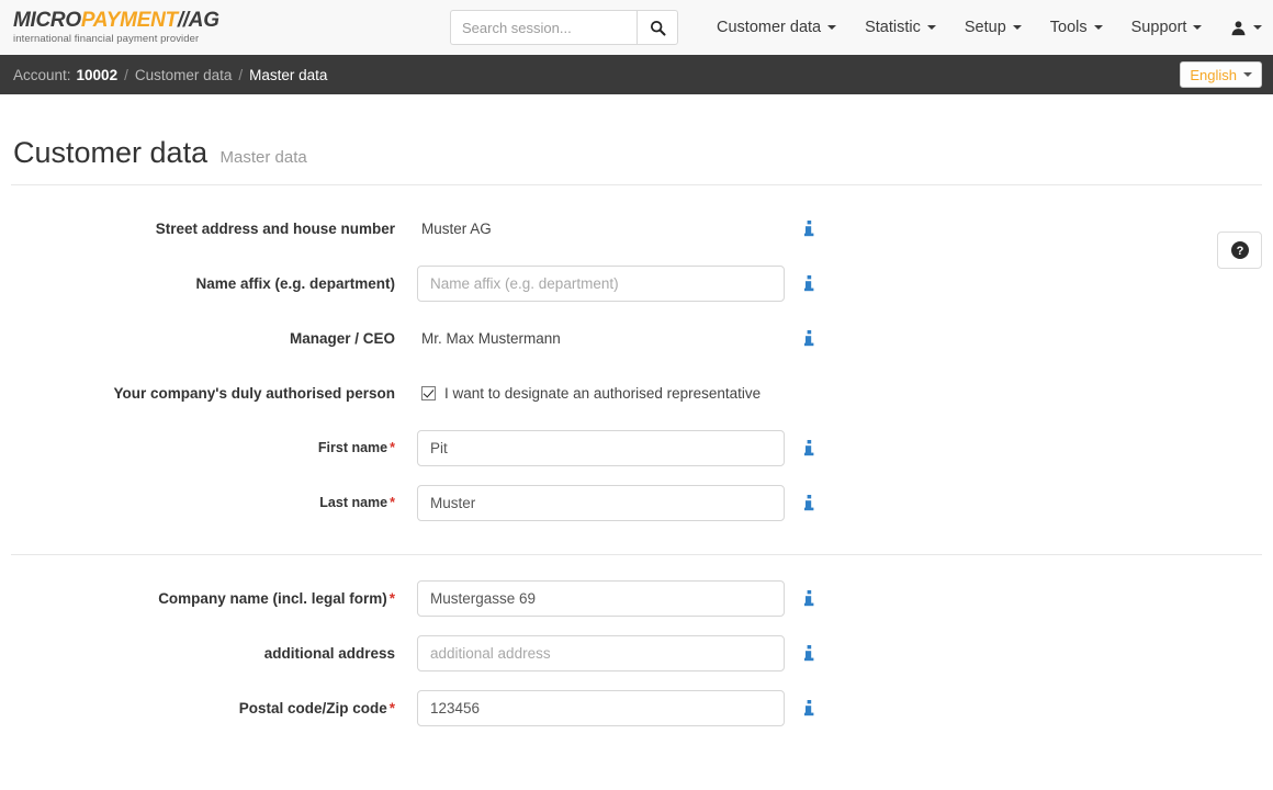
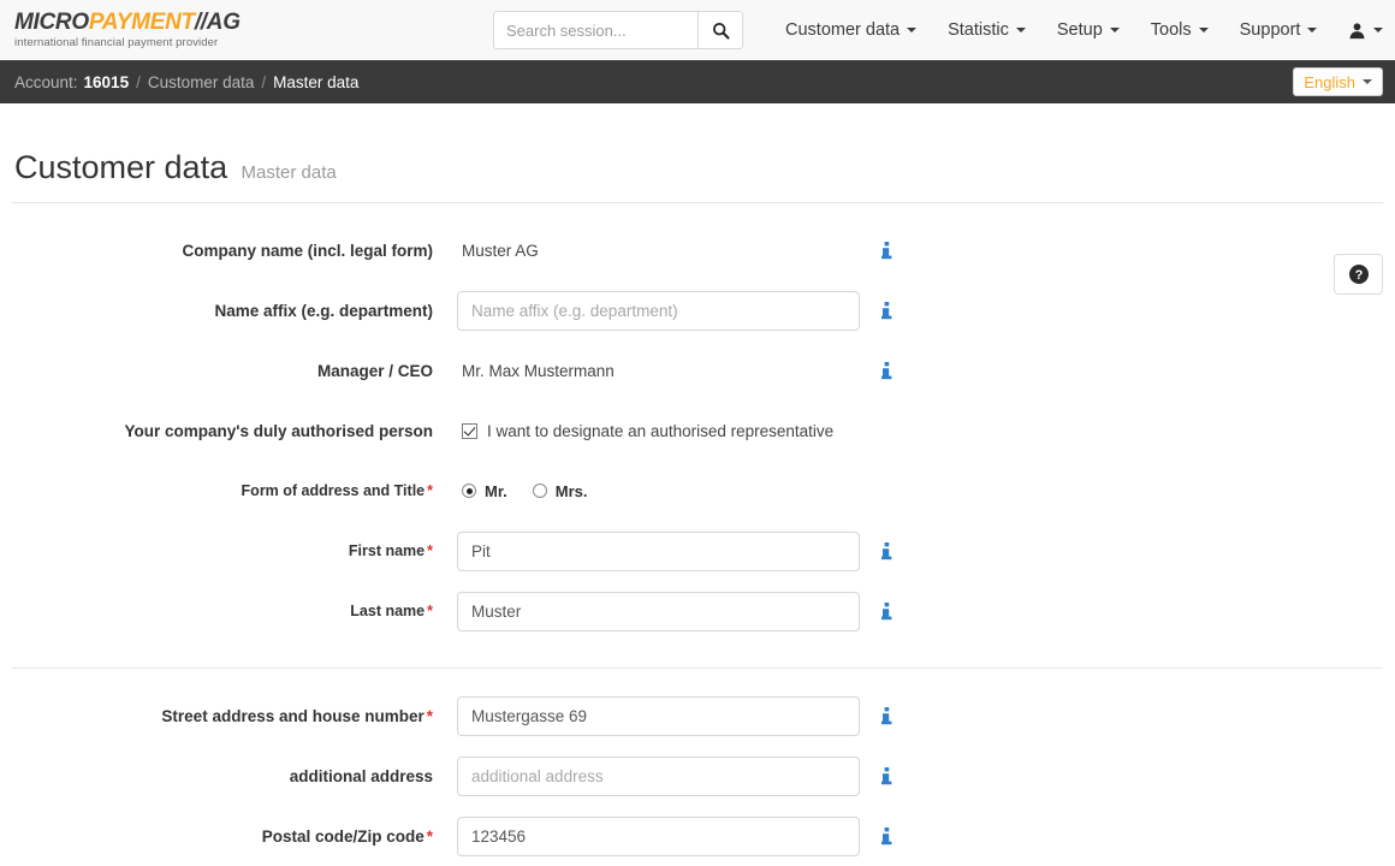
  MICROPAYMENT//AG
  international financial payment provider
  Search session...
  Customer data
  Statistic
  Setup
  Tools
  Support
  Account:
- 10002
+ 16015
  /
  Customer data
  /
  Master data
  English
  Customer data Master data
  ?
- Street address and house number
+ Company name (incl. legal form)
  Muster AG
  Name affix (e.g. department)
  Name affix (e.g. department)
  Manager / CEO
  Mr. Max Mustermann
  Your company's duly authorised person
  I want to designate an authorised representative
+ Form of address and Title *
+ Mr.
+ Mrs.
  First name *
  Pit
  Last name *
  Muster
- Company name (incl. legal form) *
+ Street address and house number *
  Mustergasse 69
  additional address
  additional address
  Postal code/Zip code *
  123456
